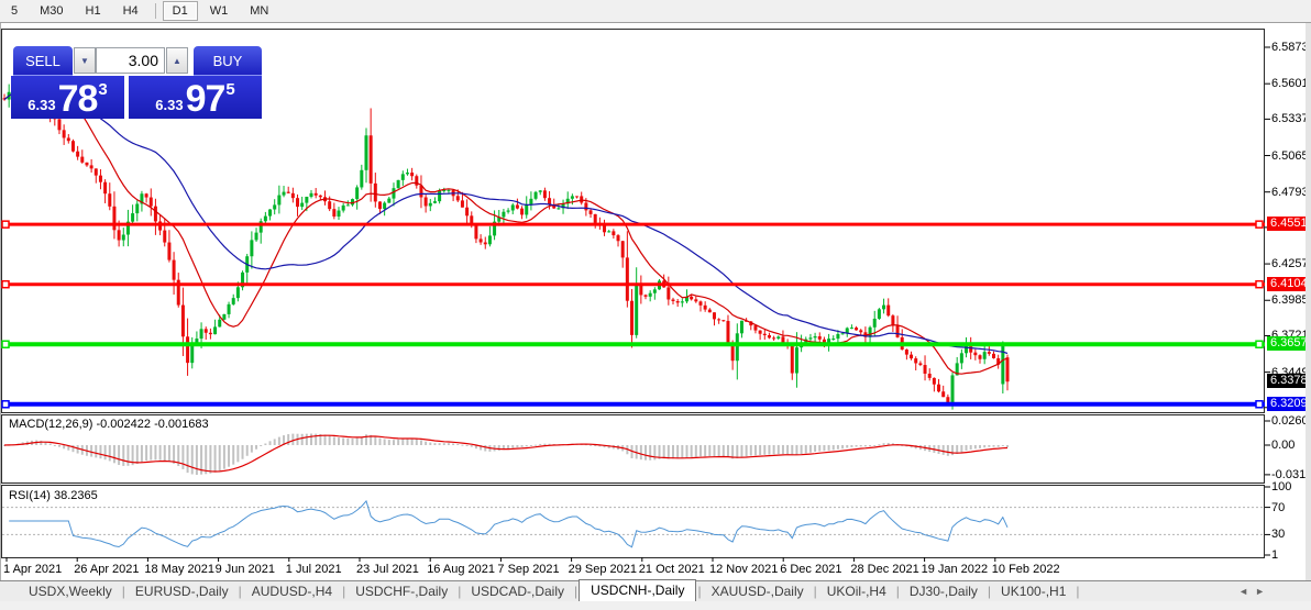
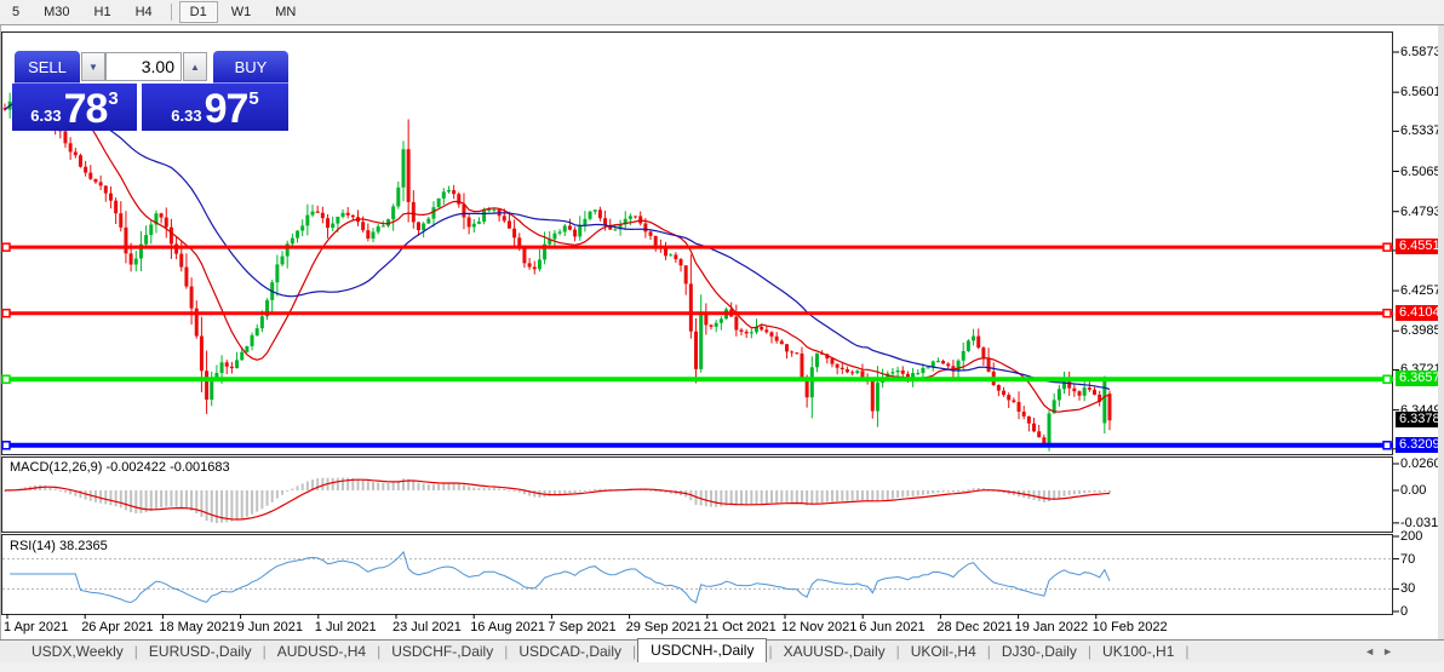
  5
  M30
  H1
  H4
  D1
  W1
  MN
  SELL
  ▼
  3.00
  ▲
  BUY
  6.33
  78
  3
  6.33
  97
  5
  MACD(12,26,9) -0.002422 -0.001683
  RSI(14) 38.2365
  6.587
  6.560
  6.533
  6.506
  6.479
  6.425
  6.398
  6.344
  6.4551
  6.4104
  6.3657
  6.3378
  6.3209
  0.026
  0.00
  -0.031
- 100
+ 200
  70
  30
- 1
+ 0
  1 Apr 2021
  26 Apr 2021
  18 May 2021
  9 Jun 2021
  1 Jul 2021
  23 Jul 2021
  16 Aug 2021
  7 Sep 2021
  29 Sep 2021
  21 Oct 2021
  12 Nov 2021
- 6 Dec 2021
+ 6 Jun 2021
  28 Dec 2021
  19 Jan 2022
  10 Feb 2022
  USDX,Weekly
  |
  EURUSD-,Daily
  |
  AUDUSD-,H4
  |
  USDCHF-,Daily
  |
  USDCAD-,Daily
  |
  USDCNH-,Daily
  |
  XAUUSD-,Daily
  |
  UKOil-,H4
  |
  DJ30-,Daily
  |
  UK100-,H1
  |
  ◄►
